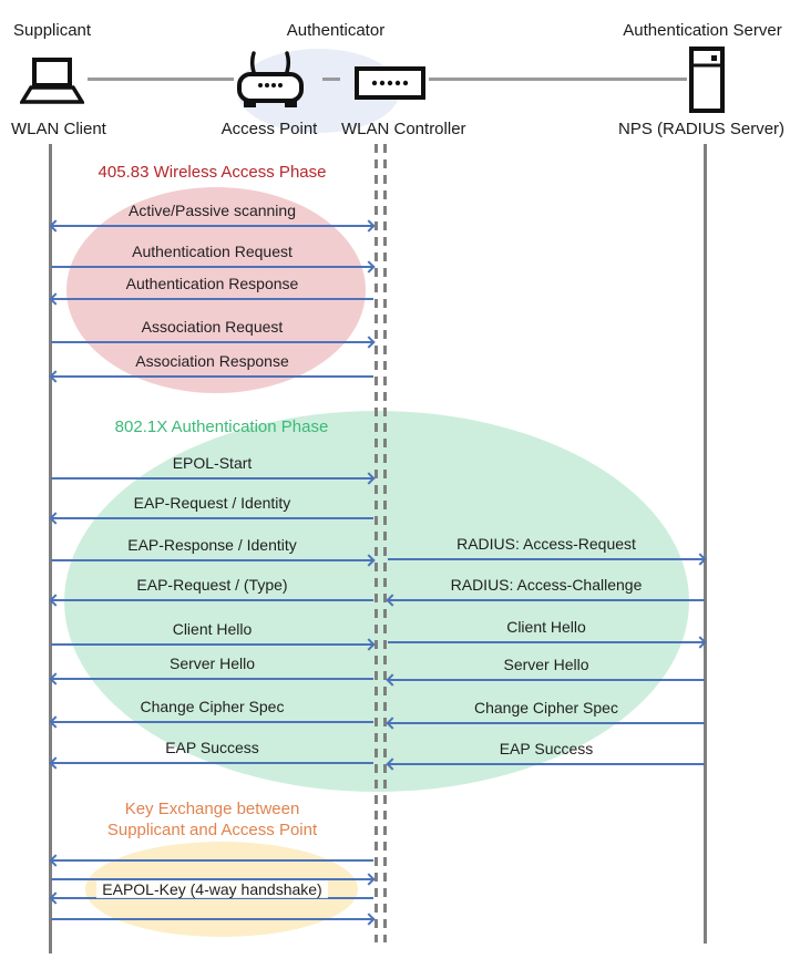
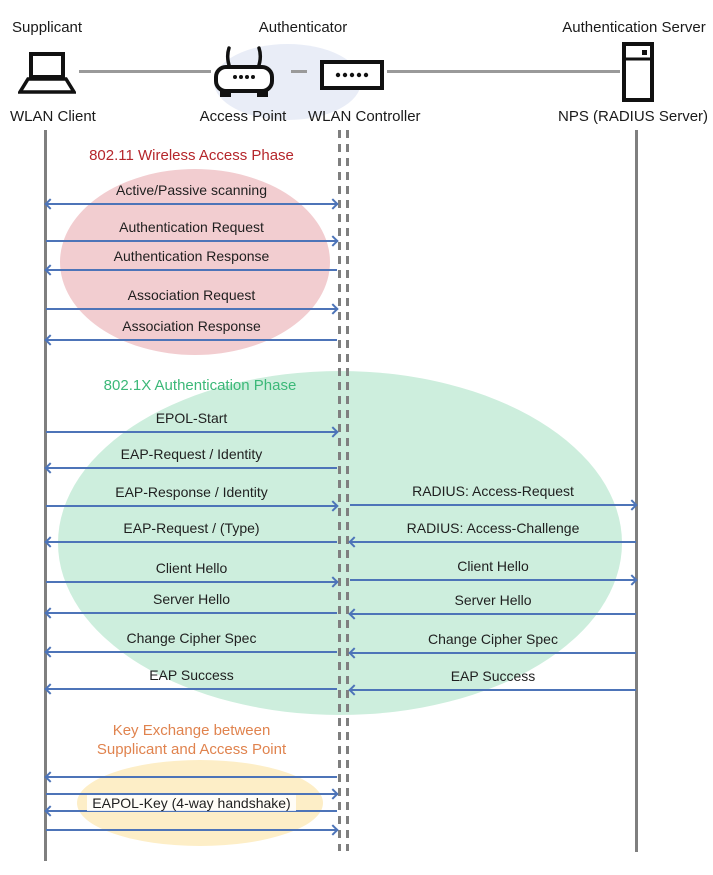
  Supplicant
  Authenticator
  Authentication Server
  WLAN Client
  Access Point
  WLAN Controller
  NPS (RADIUS Server)
- 405.83 Wireless Access Phase
+ 802.11 Wireless Access Phase
  Active/Passive scanning
  Authentication Request
  Authentication Response
  Association Request
  Association Response
  802.1X Authentication Phase
  EPOL-Start
  EAP-Request / Identity
  EAP-Response / Identity
  EAP-Request / (Type)
  Client Hello
  Server Hello
  Change Cipher Spec
  EAP Success
  RADIUS: Access-Request
  RADIUS: Access-Challenge
  Client Hello
  Server Hello
  Change Cipher Spec
  EAP Success
  Key Exchange between
  Supplicant and Access Point
  EAPOL-Key (4-way handshake)
